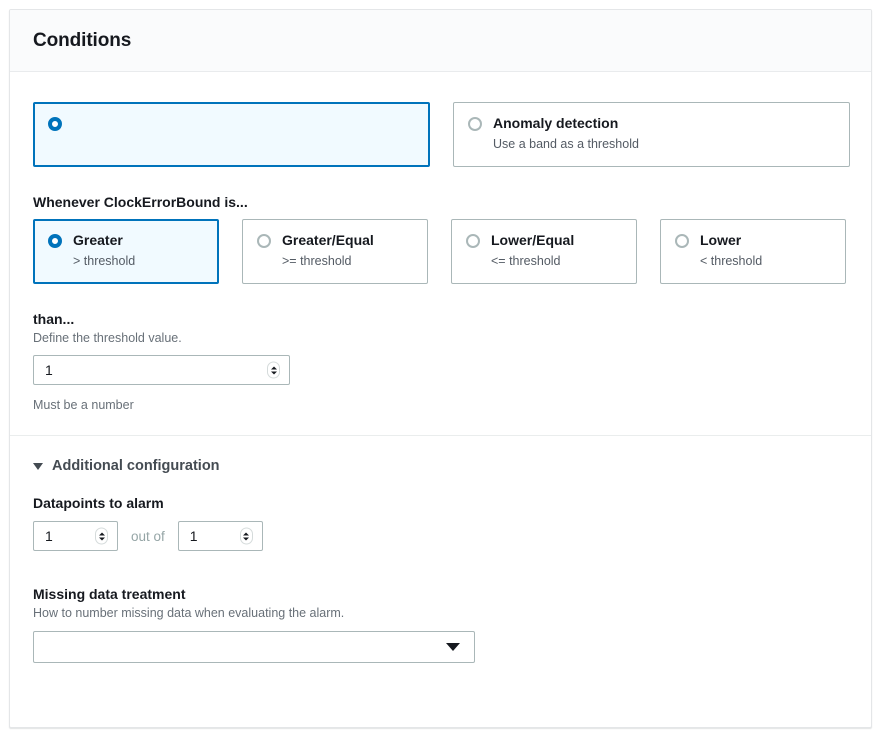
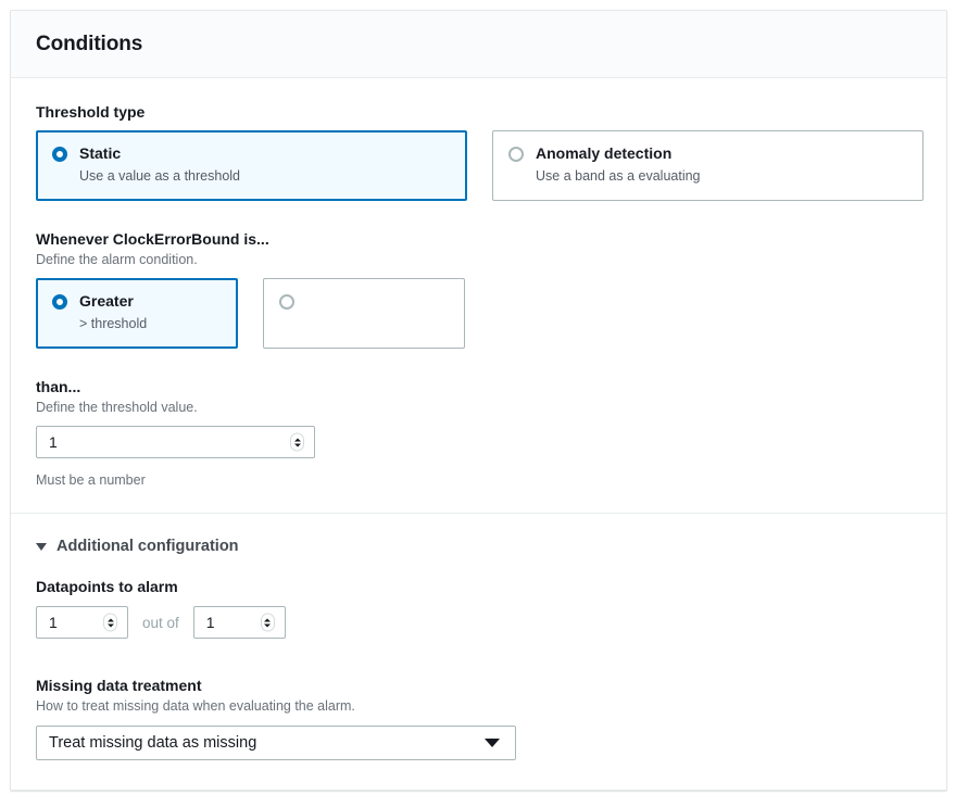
  Conditions
+ Threshold type
+ Static
+ Use a value as a threshold
  Anomaly detection
- Use a band as a threshold
+ Use a band as a evaluating
  Whenever ClockErrorBound is...
+ Define the alarm condition.
  Greater
  > threshold
- Greater/Equal
- >= threshold
- Lower/Equal
- <= threshold
- Lower
- < threshold
  than...
  Define the threshold value.
  1
  Must be a number
  Additional configuration
  Datapoints to alarm
  1
  out of
  1
  Missing data treatment
- How to number missing data when evaluating the alarm.
+ How to treat missing data when evaluating the alarm.
+ Treat missing data as missing
